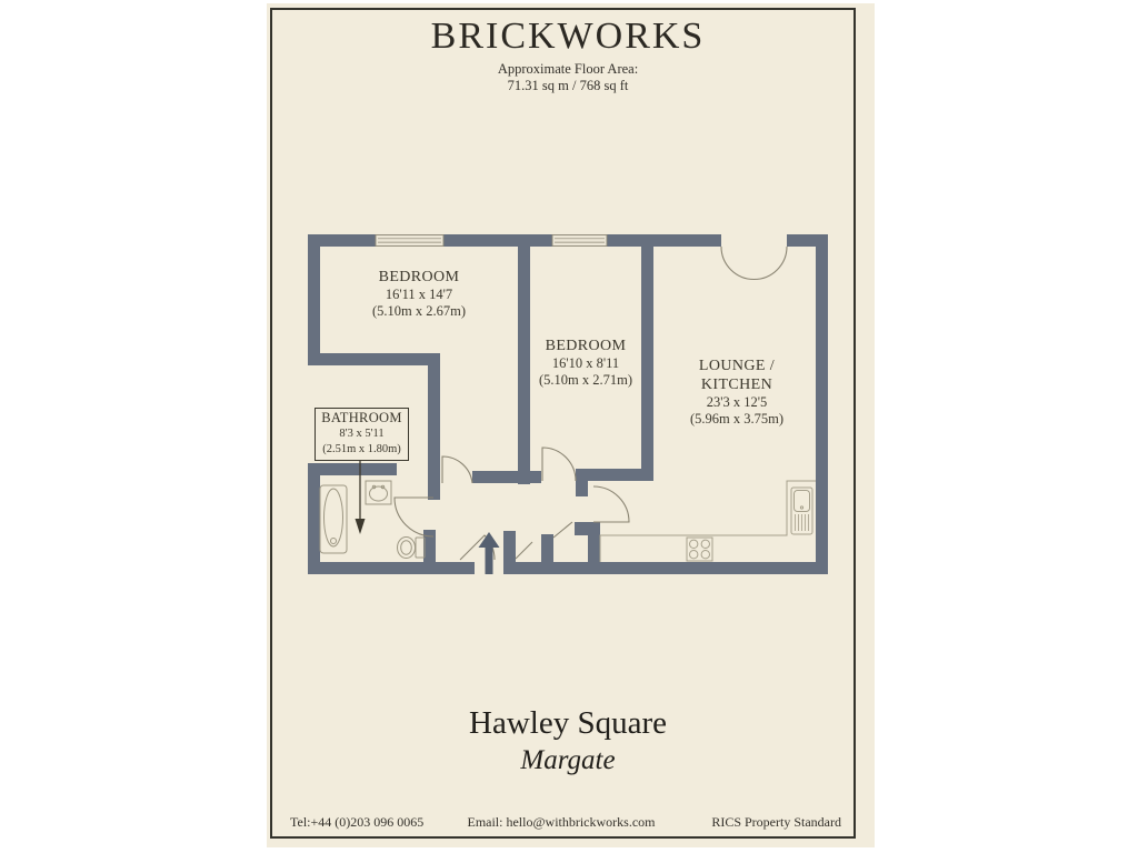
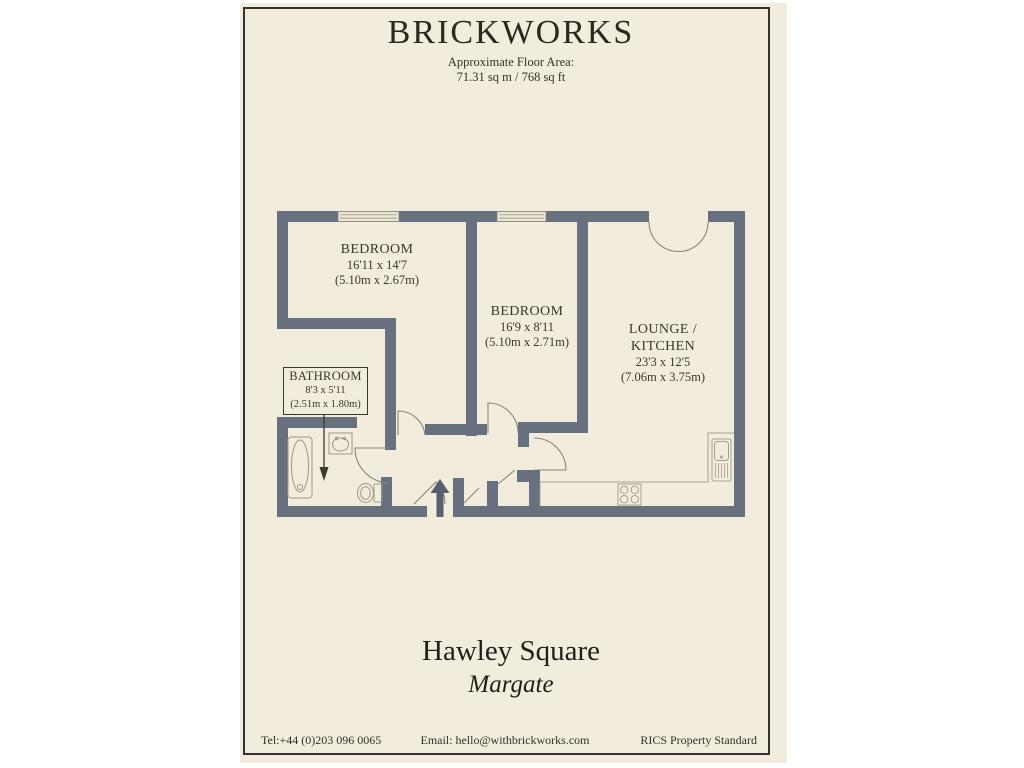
  BRICKWORKS
  Approximate Floor Area:
  71.31 sq m / 768 sq ft
  BEDROOM
  16'11 x 14'7
  (5.10m x 2.67m)
  BEDROOM
- 16'10 x 8'11
+ 16'9 x 8'11
  (5.10m x 2.71m)
  LOUNGE /
  KITCHEN
  23'3 x 12'5
- (5.96m x 3.75m)
+ (7.06m x 3.75m)
  BATHROOM
  8'3 x 5'11
  (2.51m x 1.80m)
  Hawley Square
  Margate
  Tel:+44 (0)203 096 0065
  Email: hello@withbrickworks.com
  RICS Property Standard
